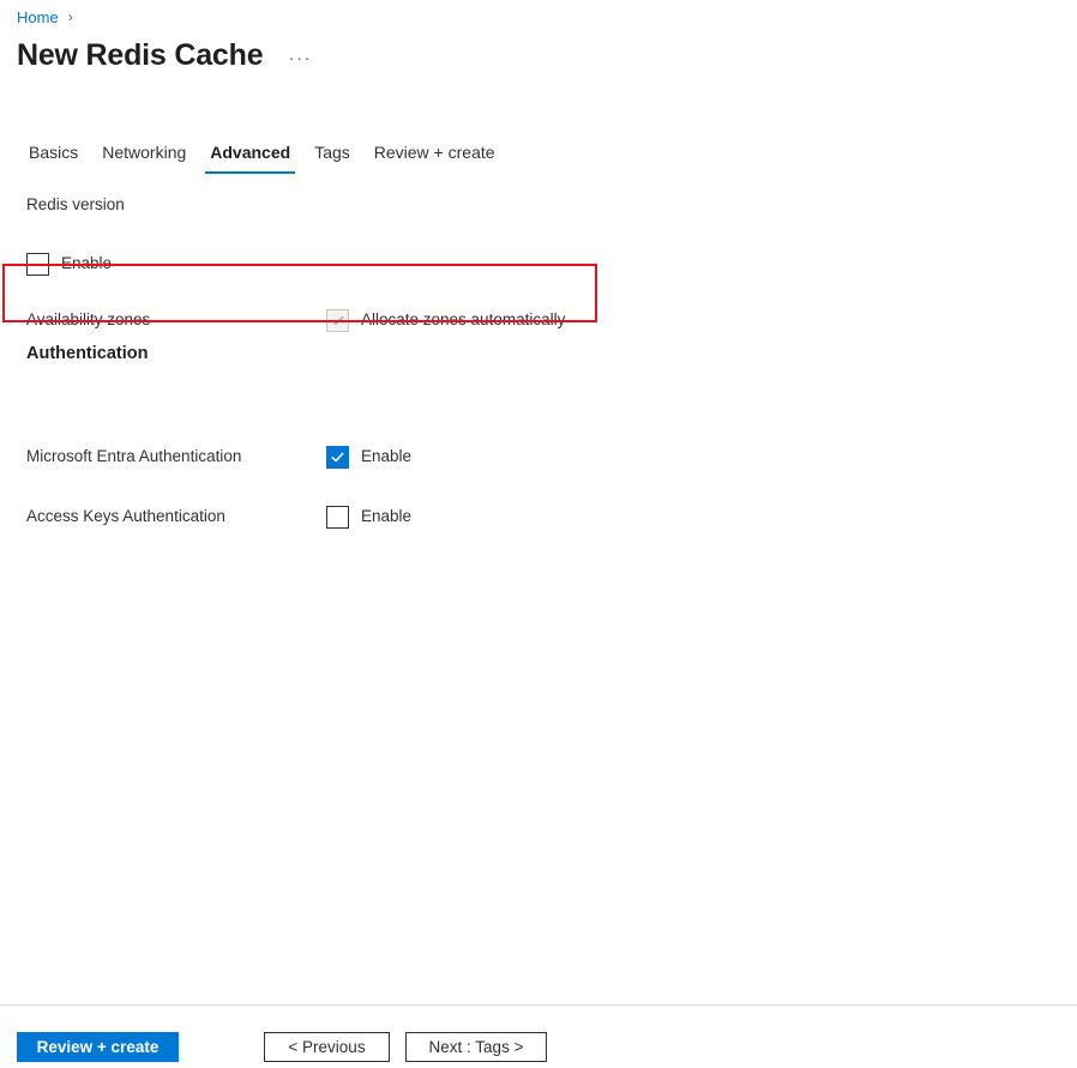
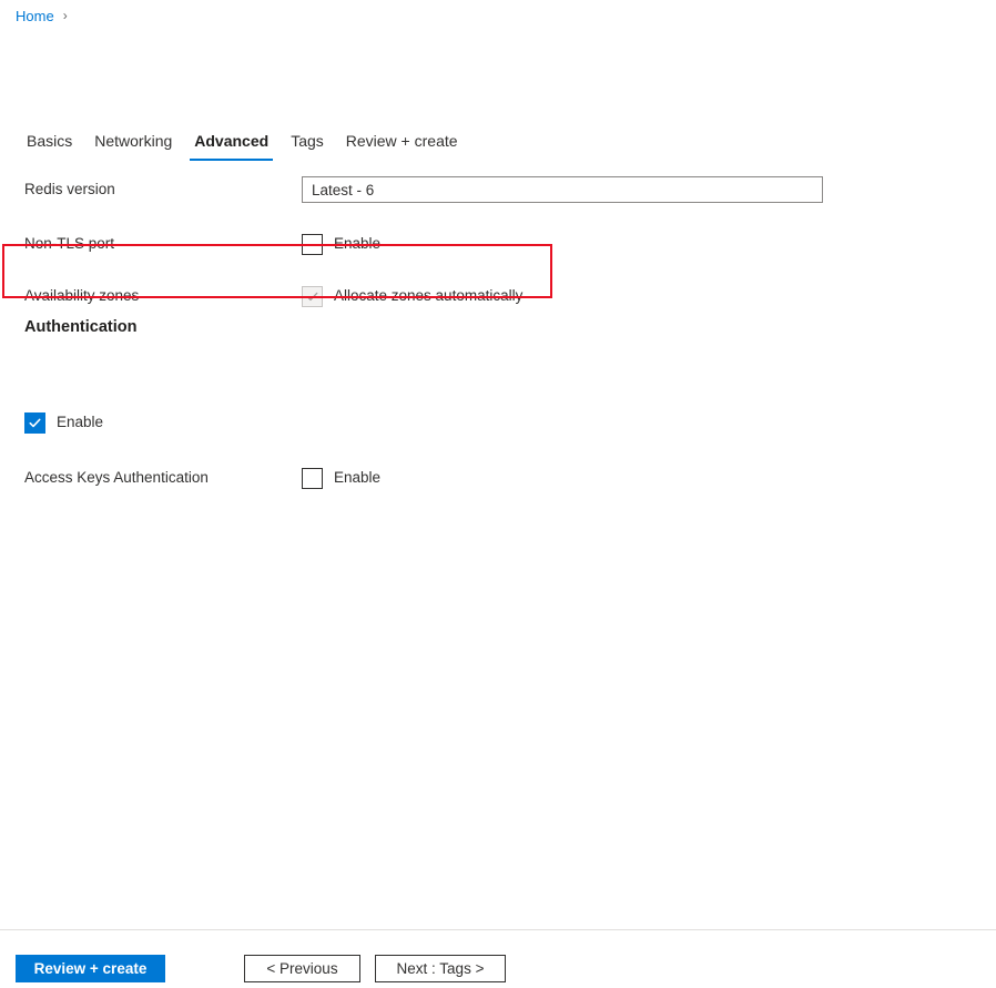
  Home
  ›
- New Redis Cache
- ···
  Basics
  Networking
  Advanced
  Tags
  Review + create
  Redis version
+ Latest - 6
+ Non-TLS port
  Enable
  Availability zones
  Allocate zones automatically
  Authentication
- Microsoft Entra Authentication
  Enable
  Access Keys Authentication
  Enable
  Review + create
  < Previous
  Next : Tags >
